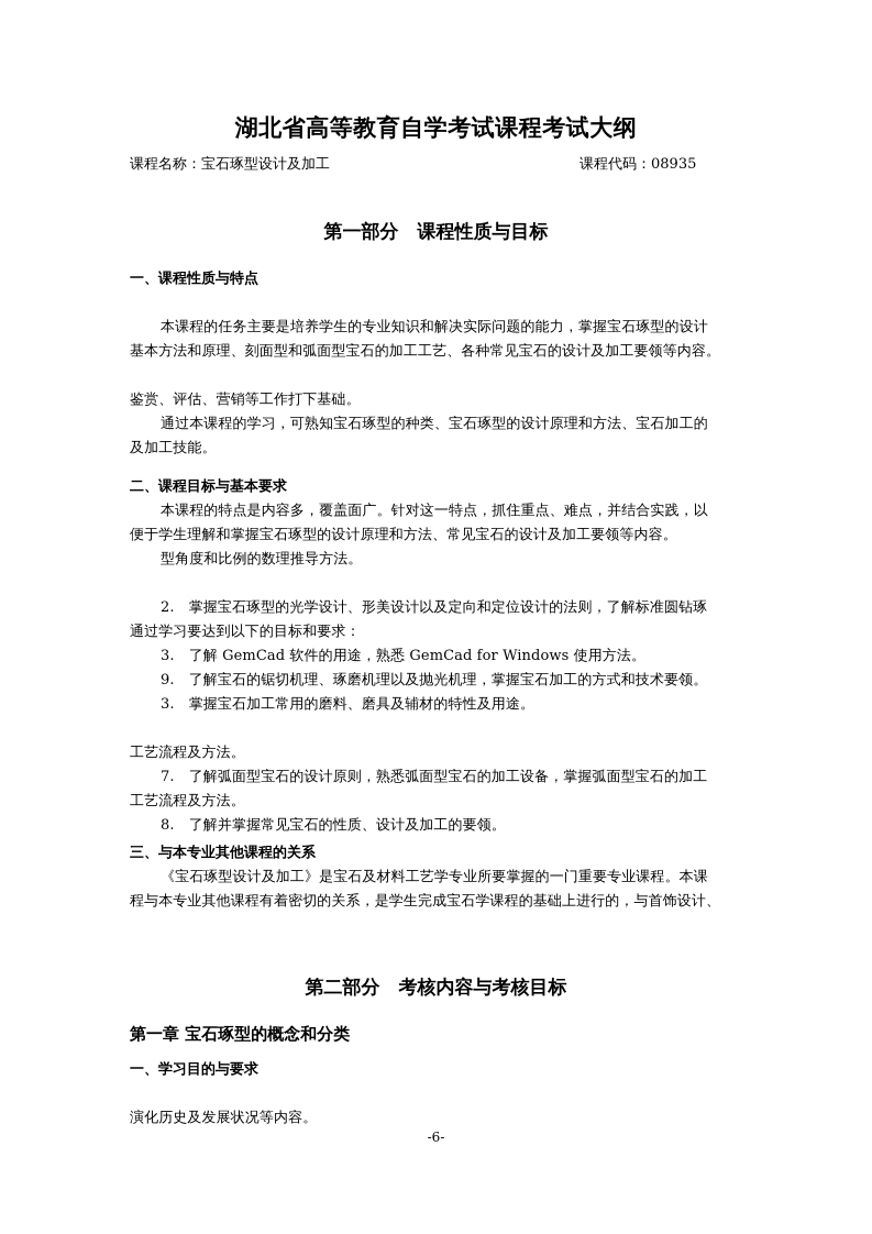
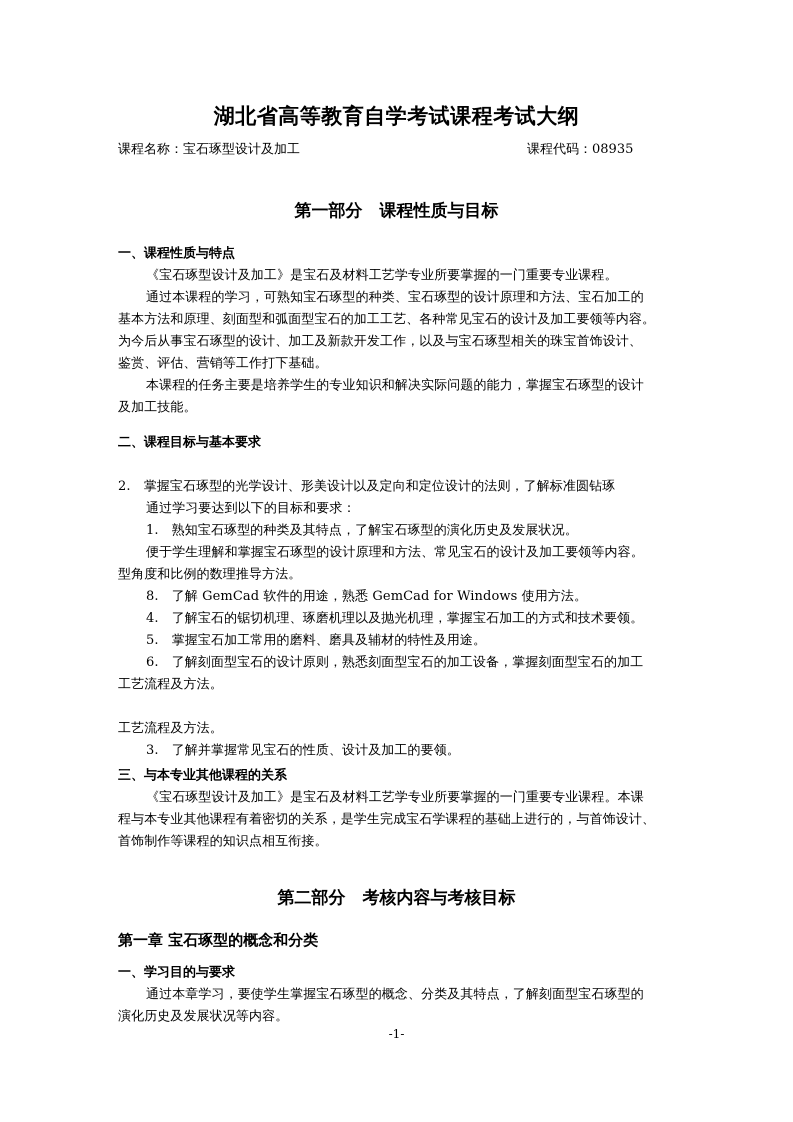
  湖北省高等教育自学考试课程考试大纲
  课程名称：宝石琢型设计及加工
  课程代码：08935
  第一部分 课程性质与目标
  一、课程性质与特点
+ 《宝石琢型设计及加工》是宝石及材料工艺学专业所要掌握的一门重要专业课程。
- 本课程的任务主要是培养学生的专业知识和解决实际问题的能力，掌握宝石琢型的设计
+ 通过本课程的学习，可熟知宝石琢型的种类、宝石琢型的设计原理和方法、宝石加工的
  基本方法和原理、刻面型和弧面型宝石的加工工艺、各种常见宝石的设计及加工要领等内容。
+ 为今后从事宝石琢型的设计、加工及新款开发工作，以及与宝石琢型相关的珠宝首饰设计、
  鉴赏、评估、营销等工作打下基础。
- 通过本课程的学习，可熟知宝石琢型的种类、宝石琢型的设计原理和方法、宝石加工的
+ 本课程的任务主要是培养学生的专业知识和解决实际问题的能力，掌握宝石琢型的设计
  及加工技能。
  二、课程目标与基本要求
- 本课程的特点是内容多，覆盖面广。针对这一特点，抓住重点、难点，并结合实践，以
- 便于学生理解和掌握宝石琢型的设计原理和方法、常见宝石的设计及加工要领等内容。
+ 2. 掌握宝石琢型的光学设计、形美设计以及定向和定位设计的法则，了解标准圆钻琢
- 型角度和比例的数理推导方法。
+ 通过学习要达到以下的目标和要求：
+ 1. 熟知宝石琢型的种类及其特点，了解宝石琢型的演化历史及发展状况。
- 2. 掌握宝石琢型的光学设计、形美设计以及定向和定位设计的法则，了解标准圆钻琢
+ 便于学生理解和掌握宝石琢型的设计原理和方法、常见宝石的设计及加工要领等内容。
- 通过学习要达到以下的目标和要求：
+ 型角度和比例的数理推导方法。
- 3. 了解 GemCad 软件的用途，熟悉 GemCad for Windows 使用方法。
+ 8. 了解 GemCad 软件的用途，熟悉 GemCad for Windows 使用方法。
- 9. 了解宝石的锯切机理、琢磨机理以及抛光机理，掌握宝石加工的方式和技术要领。
+ 4. 了解宝石的锯切机理、琢磨机理以及抛光机理，掌握宝石加工的方式和技术要领。
- 3. 掌握宝石加工常用的磨料、磨具及辅材的特性及用途。
+ 5. 掌握宝石加工常用的磨料、磨具及辅材的特性及用途。
+ 6. 了解刻面型宝石的设计原则，熟悉刻面型宝石的加工设备，掌握刻面型宝石的加工
  工艺流程及方法。
- 7. 了解弧面型宝石的设计原则，熟悉弧面型宝石的加工设备，掌握弧面型宝石的加工
  工艺流程及方法。
- 8. 了解并掌握常见宝石的性质、设计及加工的要领。
+ 3. 了解并掌握常见宝石的性质、设计及加工的要领。
  三、与本专业其他课程的关系
  《宝石琢型设计及加工》是宝石及材料工艺学专业所要掌握的一门重要专业课程。本课
  程与本专业其他课程有着密切的关系，是学生完成宝石学课程的基础上进行的，与首饰设计、
+ 首饰制作等课程的知识点相互衔接。
  第二部分 考核内容与考核目标
  第一章 宝石琢型的概念和分类
  一、学习目的与要求
+ 通过本章学习，要使学生掌握宝石琢型的概念、分类及其特点，了解刻面型宝石琢型的
  演化历史及发展状况等内容。
- -6-
+ -1-
